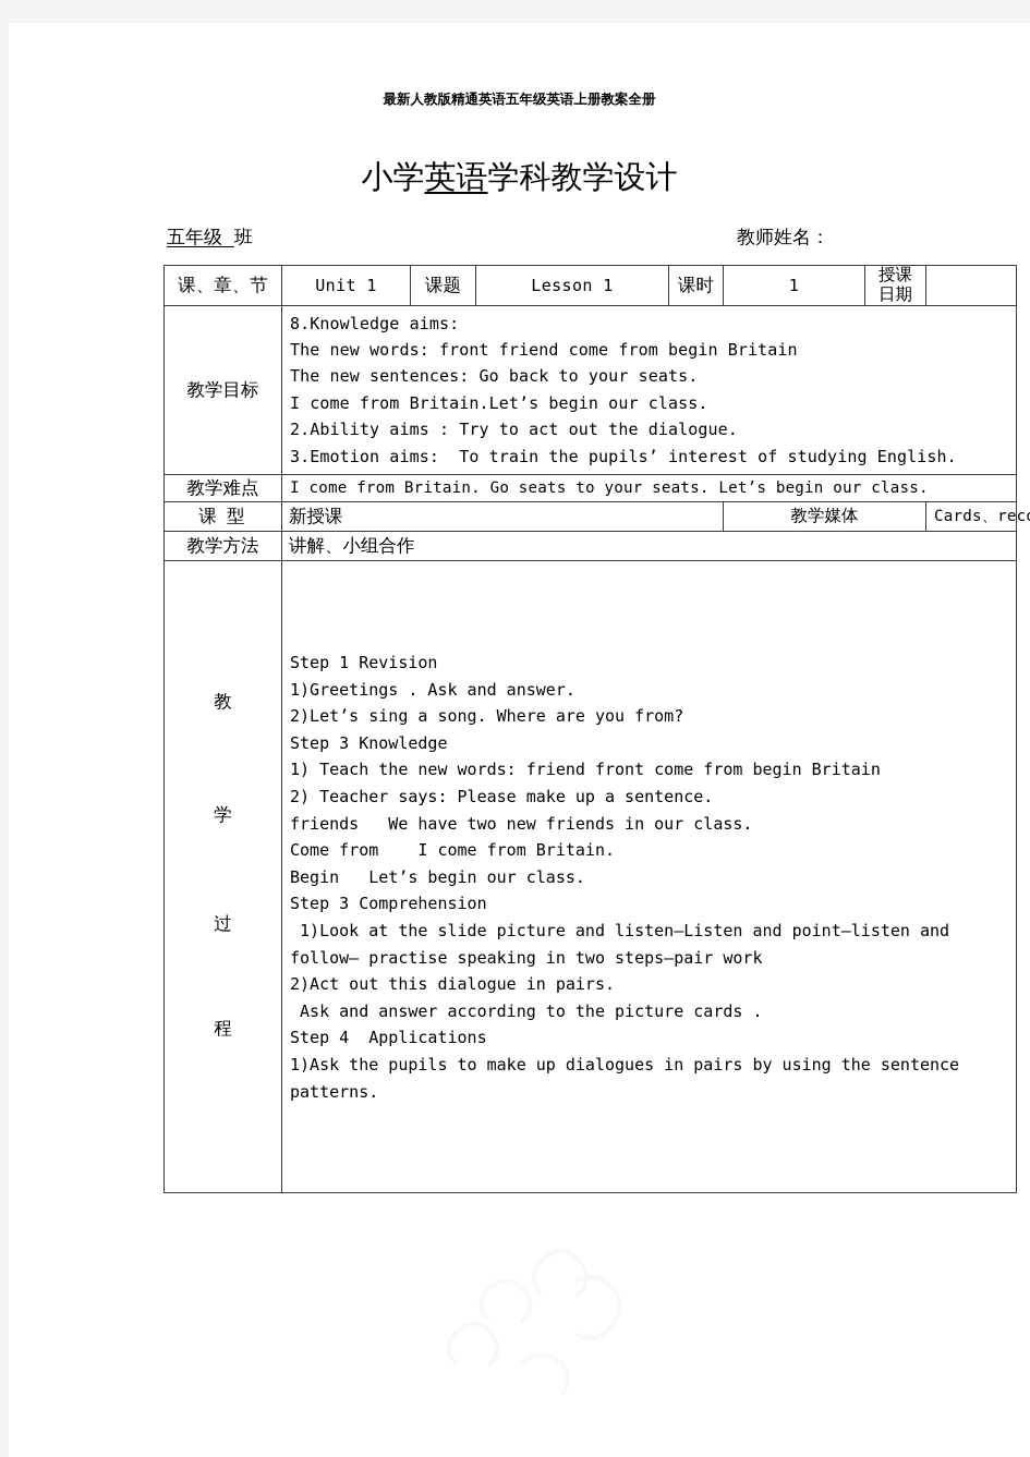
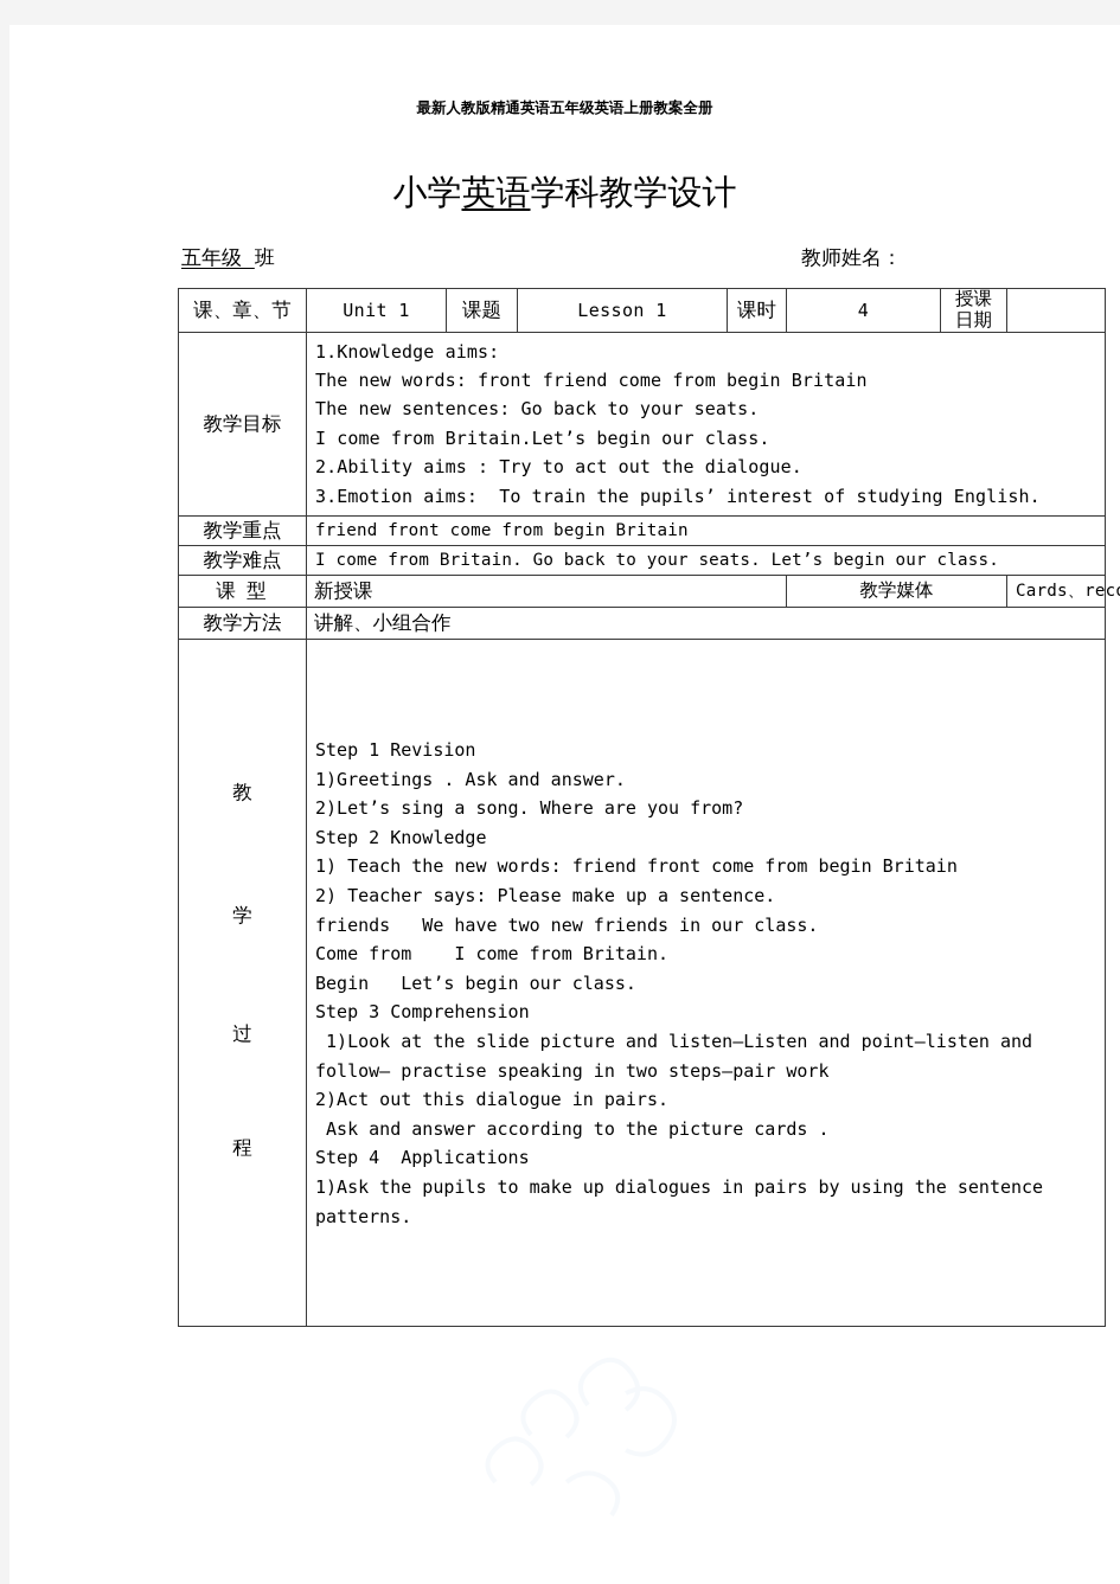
  最新人教版精通英语五年级英语上册教案全册
  小学英语学科教学设计
  五年级 班
  教师姓名：
- 课、章、节	Unit 1	课题	Lesson 1	课时	1	授课 日期
+ 课、章、节	Unit 1	课题	Lesson 1	课时	4	授课 日期
- 教学目标	8.Knowledge aims: The new words: front friend come from begin Britain The new sentences: Go back to your seats. I come from Britain.Let’s begin our class. 2.Ability aims : Try to act out the dialogue. 3.Emotion aims: To train the pupils’ interest of studying English.
+ 教学目标	1.Knowledge aims: The new words: front friend come from begin Britain The new sentences: Go back to your seats. I come from Britain.Let’s begin our class. 2.Ability aims : Try to act out the dialogue. 3.Emotion aims: To train the pupils’ interest of studying English.
+ 教学重点	friend front come from begin Britain
- 教学难点	I come from Britain. Go seats to your seats. Let’s begin our class.
+ 教学难点	I come from Britain. Go back to your seats. Let’s begin our class.
  课 型	新授课	教学媒体	Cards、rec
  教学方法	讲解、小组合作
- 教 学 过 程	Step 1 Revision 1)Greetings . Ask and answer. 2)Let’s sing a song. Where are you from? Step 3 Knowledge 1) Teach the new words: friend front come from begin Britain 2) Teacher says: Please make up a sentence. friends We have two new friends in our class. Come from I come from Britain. Begin Let’s begin our class. Step 3 Comprehension 1)Look at the slide picture and listen—Listen and point—listen and follow— practise speaking in two steps—pair work 2)Act out this dialogue in pairs. Ask and answer according to the picture cards . Step 4 Applications 1)Ask the pupils to make up dialogues in pairs by using the sentence patterns.
+ 教 学 过 程	Step 1 Revision 1)Greetings . Ask and answer. 2)Let’s sing a song. Where are you from? Step 2 Knowledge 1) Teach the new words: friend front come from begin Britain 2) Teacher says: Please make up a sentence. friends We have two new friends in our class. Come from I come from Britain. Begin Let’s begin our class. Step 3 Comprehension 1)Look at the slide picture and listen—Listen and point—listen and follow— practise speaking in two steps—pair work 2)Act out this dialogue in pairs. Ask and answer according to the picture cards . Step 4 Applications 1)Ask the pupils to make up dialogues in pairs by using the sentence patterns.
